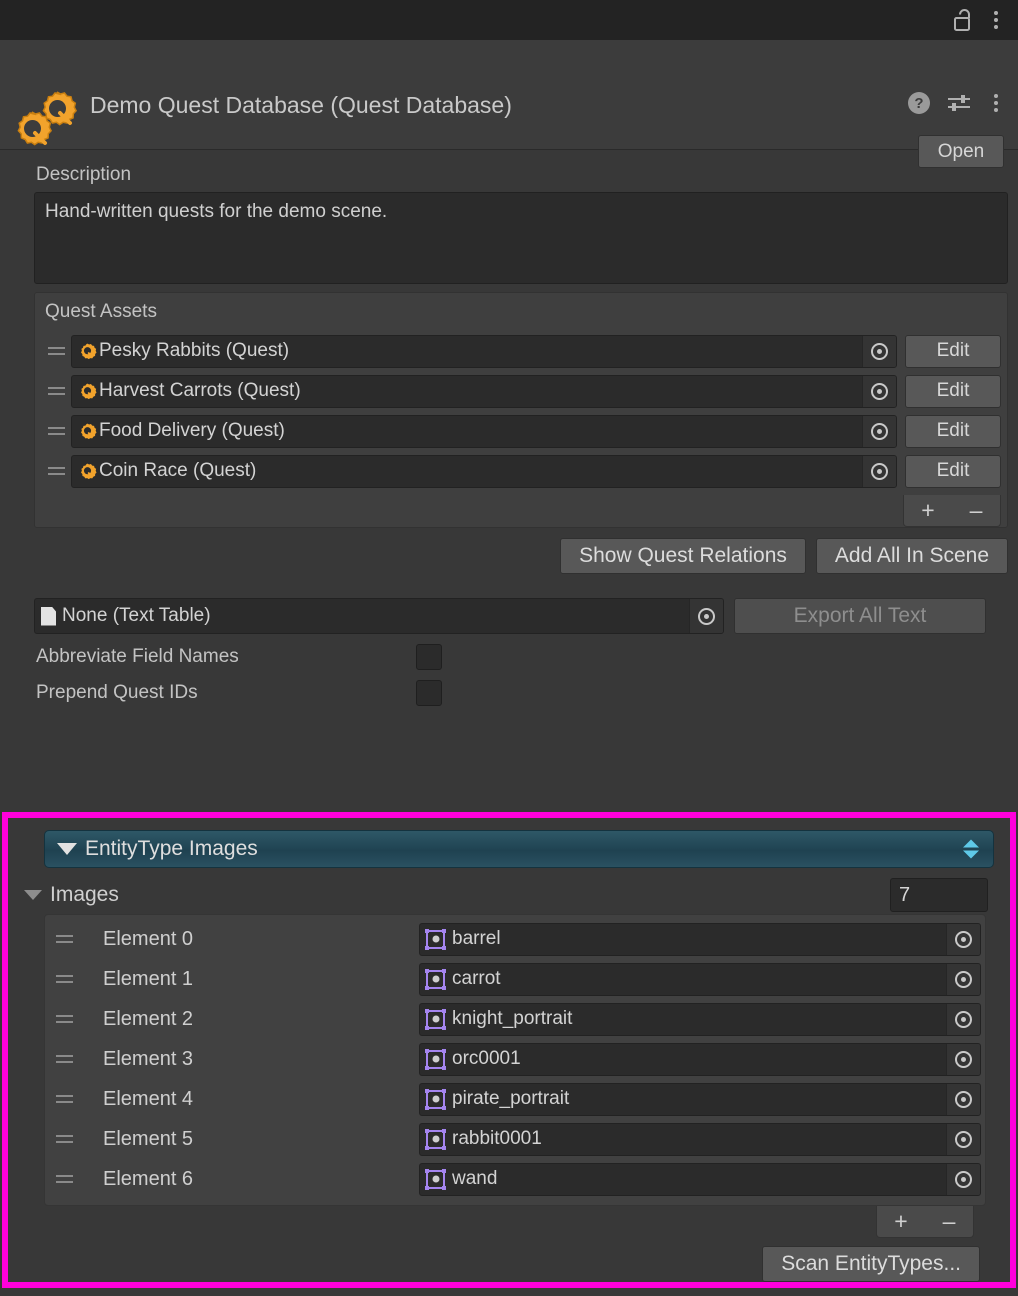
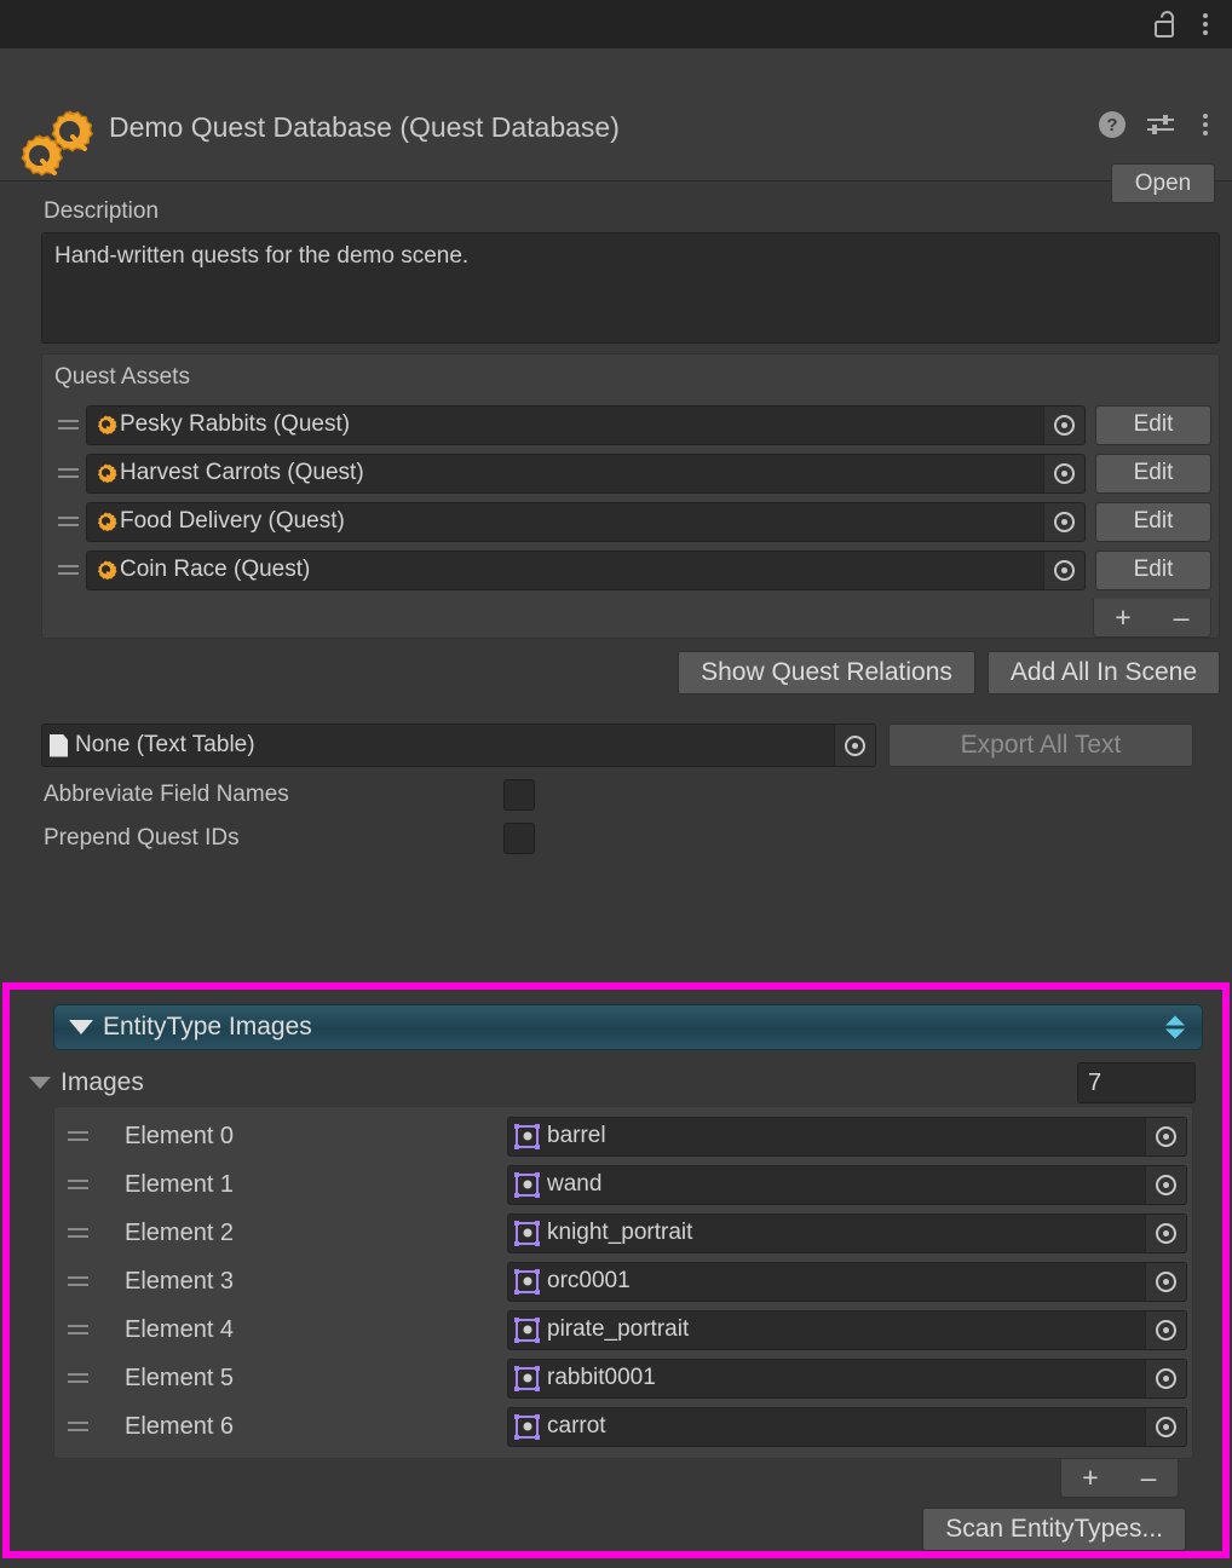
  Demo Quest Database (Quest Database)
  ?
  Open
  Description
  Hand-written quests for the demo scene.
  Quest Assets
  Pesky Rabbits (Quest)
  Edit
  Harvest Carrots (Quest)
  Edit
  Food Delivery (Quest)
  Edit
  Coin Race (Quest)
  Edit
  +
  –
  Show Quest Relations
  Add All In Scene
  None (Text Table)
  Export All Text
  Abbreviate Field Names
  Prepend Quest IDs
  EntityType Images
  Images
  7
  Element 0
  barrel
  Element 1
- carrot
+ wand
  Element 2
  knight_portrait
  Element 3
  orc0001
  Element 4
  pirate_portrait
  Element 5
  rabbit0001
  Element 6
- wand
+ carrot
  +
  –
  Scan EntityTypes...
